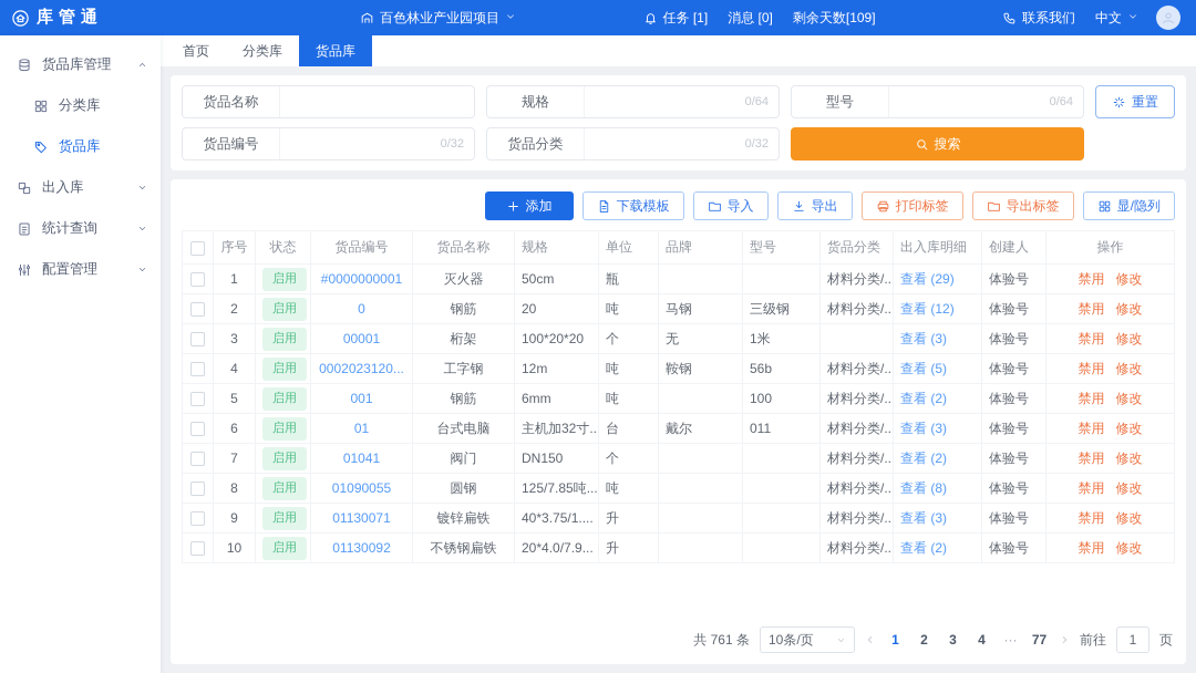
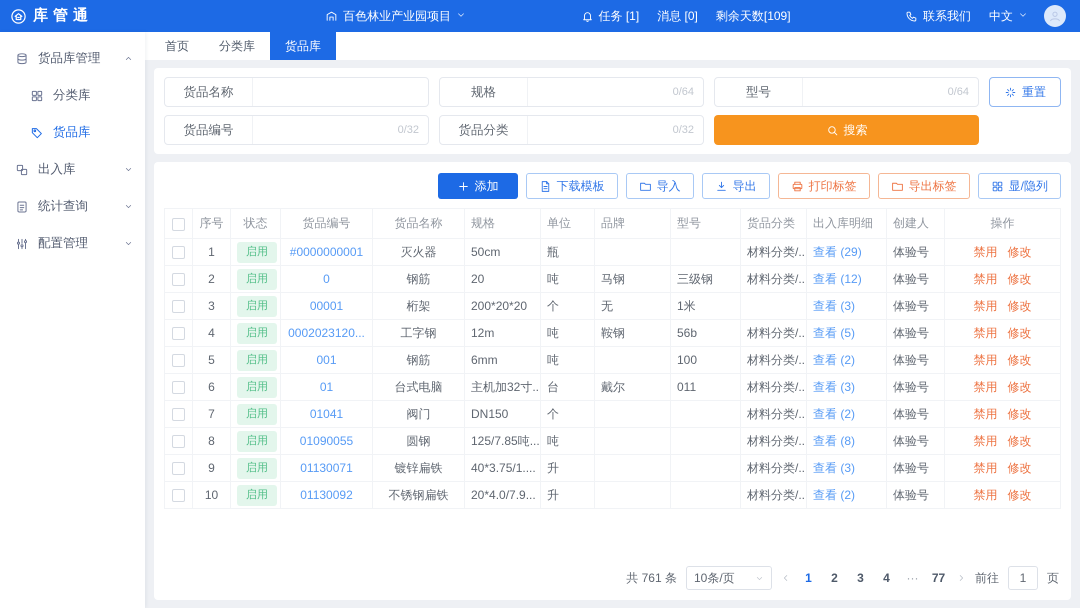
  库管通
  百色林业产业园项目
  任务 [1]
  消息 [0]
  剩余天数[109]
  联系我们
  中文
  货品库管理
  分类库
  货品库
  出入库
  统计查询
  配置管理
  首页
  分类库
  货品库
  货品名称
  规格
  0/64
  型号
  0/64
  重置
  货品编号
  0/32
  货品分类
  0/32
  搜索
  添加
  下载模板
  导入
  导出
  打印标签
  导出标签
  显/隐列
  	序号	状态	货品编号	货品名称	规格	单位	品牌	型号	货品分类	出入库明细	创建人	操作
  	1	启用	#0000000001	灭火器	50cm	瓶			材料分类/..	查看 (29)	体验号	禁用 修改
  	2	启用	0	钢筋	20	吨	马钢	三级钢	材料分类/..	查看 (12)	体验号	禁用 修改
- 	3	启用	00001	桁架	100*20*20	个	无	1米		查看 (3)	体验号	禁用 修改
+ 	3	启用	00001	桁架	200*20*20	个	无	1米		查看 (3)	体验号	禁用 修改
  	4	启用	0002023120...	工字钢	12m	吨	鞍钢	56b	材料分类/..	查看 (5)	体验号	禁用 修改
  	5	启用	001	钢筋	6mm	吨		100	材料分类/..	查看 (2)	体验号	禁用 修改
  	6	启用	01	台式电脑	主机加32寸..	台	戴尔	011	材料分类/..	查看 (3)	体验号	禁用 修改
  	7	启用	01041	阀门	DN150	个			材料分类/..	查看 (2)	体验号	禁用 修改
  	8	启用	01090055	圆钢	125/7.85吨...	吨			材料分类/..	查看 (8)	体验号	禁用 修改
  	9	启用	01130071	镀锌扁铁	40*3.75/1....	升			材料分类/..	查看 (3)	体验号	禁用 修改
  	10	启用	01130092	不锈钢扁铁	20*4.0/7.9...	升			材料分类/..	查看 (2)	体验号	禁用 修改
  共 761 条
  10条/页
  1
  2
  3
  4
  ···
  77
  前往
  1
  页
